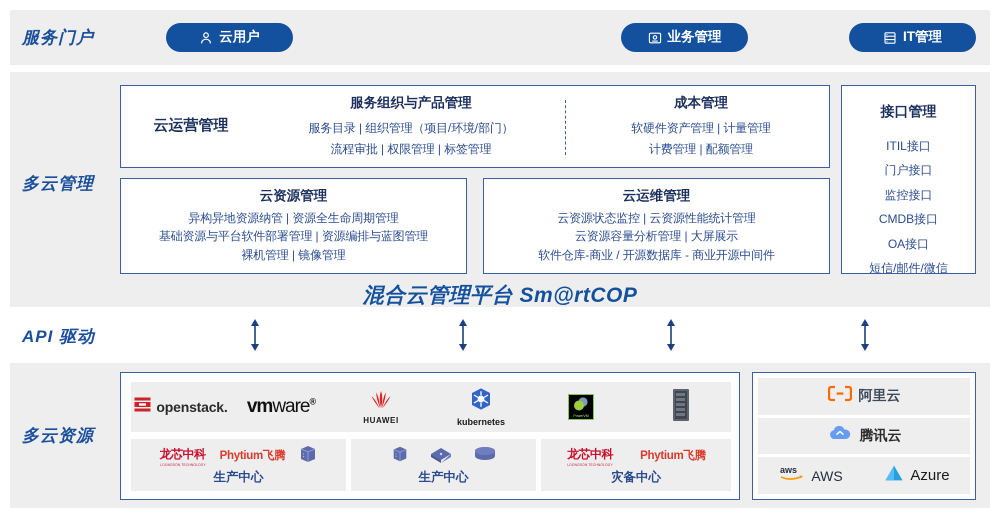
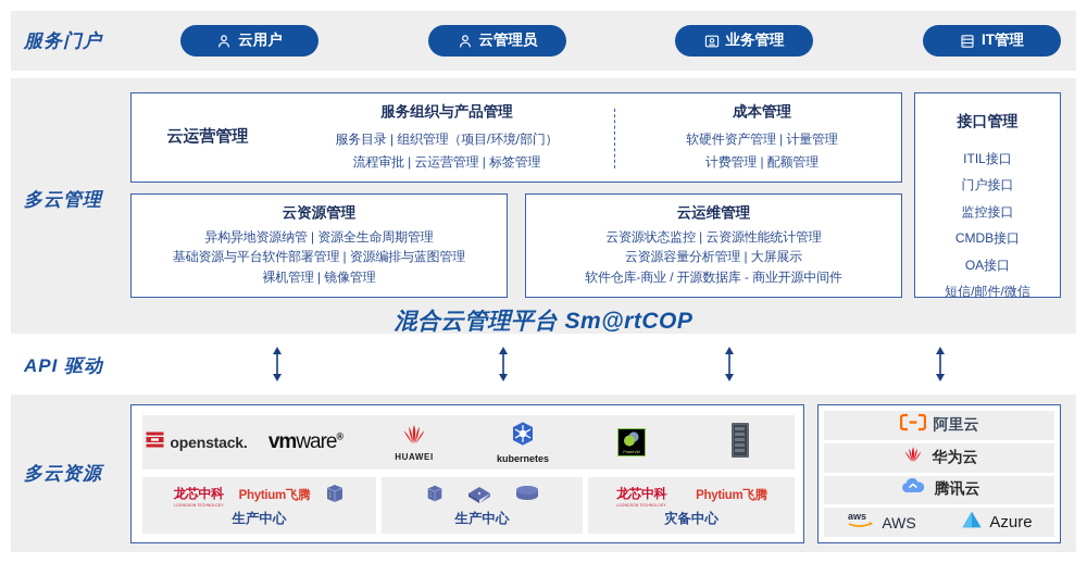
  服务门户
  云用户
+ 云管理员
  业务管理
  IT管理
  多云管理
  云运营管理
  服务组织与产品管理
  服务目录 | 组织管理（项目/环境/部门）
- 流程审批 | 权限管理 | 标签管理
+ 流程审批 | 云运营管理 | 标签管理
  成本管理
  软硬件资产管理 | 计量管理
  计费管理 | 配额管理
  云资源管理
  异构异地资源纳管 | 资源全生命周期管理
  基础资源与平台软件部署管理 | 资源编排与蓝图管理
  裸机管理 | 镜像管理
  云运维管理
  云资源状态监控 | 云资源性能统计管理
  云资源容量分析管理 | 大屏展示
  软件仓库-商业 / 开源数据库 - 商业开源中间件
  接口管理
  ITIL接口
  门户接口
  监控接口
  CMDB接口
  OA接口
  短信/邮件/微信
  混合云管理平台 Sm@rtCOP
  API 驱动
  多云资源
  openstack.
  vmware®
  HUAWEI
  kubernetes
  龙芯中科
  Phytium飞腾
  生产中心
  生产中心
  龙芯中科
  Phytium飞腾
  灾备中心
  阿里云
+ 华为云
  腾讯云
  aws
  AWS
  Azure
